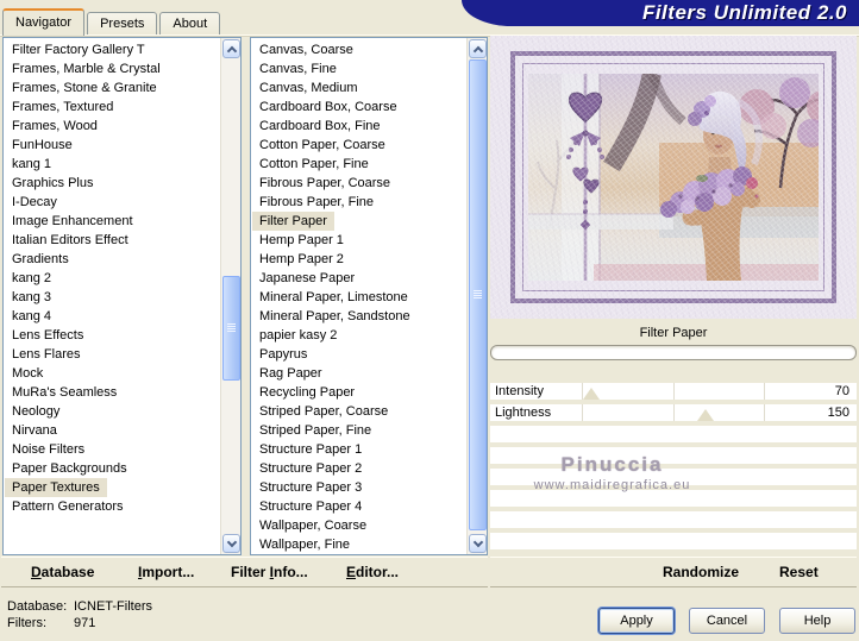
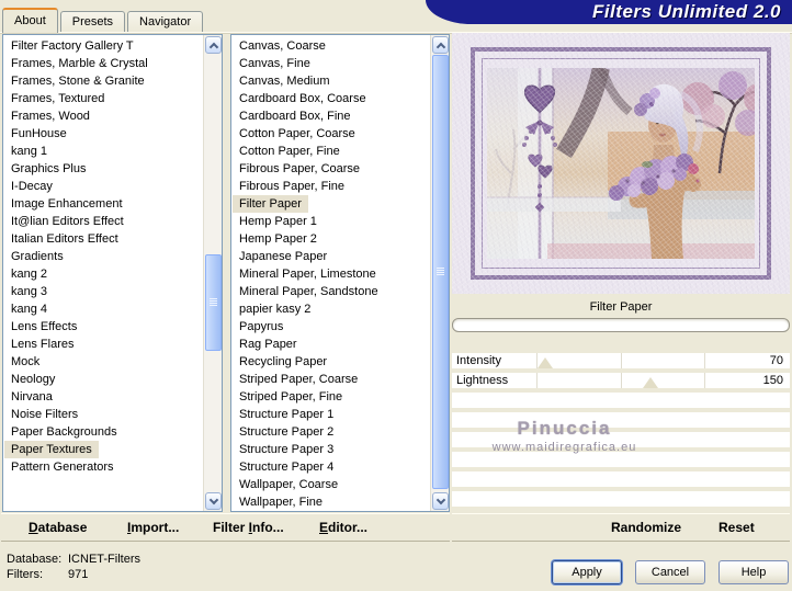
  Filters Unlimited 2.0
- Navigator
+ About
  Presets
- About
+ Navigator
  Filter Factory Gallery T
  Frames, Marble & Crystal
  Frames, Stone & Granite
  Frames, Textured
  Frames, Wood
  FunHouse
  kang 1
  Graphics Plus
  I-Decay
  Image Enhancement
+ It@lian Editors Effect
  Italian Editors Effect
  Gradients
  kang 2
  kang 3
  kang 4
  Lens Effects
  Lens Flares
  Mock
- MuRa's Seamless
  Neology
  Nirvana
  Noise Filters
  Paper Backgrounds
  Paper Textures
  Pattern Generators
  Canvas, Coarse
  Canvas, Fine
  Canvas, Medium
  Cardboard Box, Coarse
  Cardboard Box, Fine
  Cotton Paper, Coarse
  Cotton Paper, Fine
  Fibrous Paper, Coarse
  Fibrous Paper, Fine
  Filter Paper
  Hemp Paper 1
  Hemp Paper 2
  Japanese Paper
  Mineral Paper, Limestone
  Mineral Paper, Sandstone
  papier kasy 2
  Papyrus
  Rag Paper
  Recycling Paper
  Striped Paper, Coarse
  Striped Paper, Fine
  Structure Paper 1
  Structure Paper 2
  Structure Paper 3
  Structure Paper 4
  Wallpaper, Coarse
  Wallpaper, Fine
  Database
  Import...
  Filter Info...
  Editor...
  Randomize
  Reset
  Filter Paper
  Intensity
  70
  Lightness
  150
  Pinuccia
  www.maidiregrafica.eu
  Database: ICNET-Filters
  Filters: 971
  Apply
  Cancel
  Help
